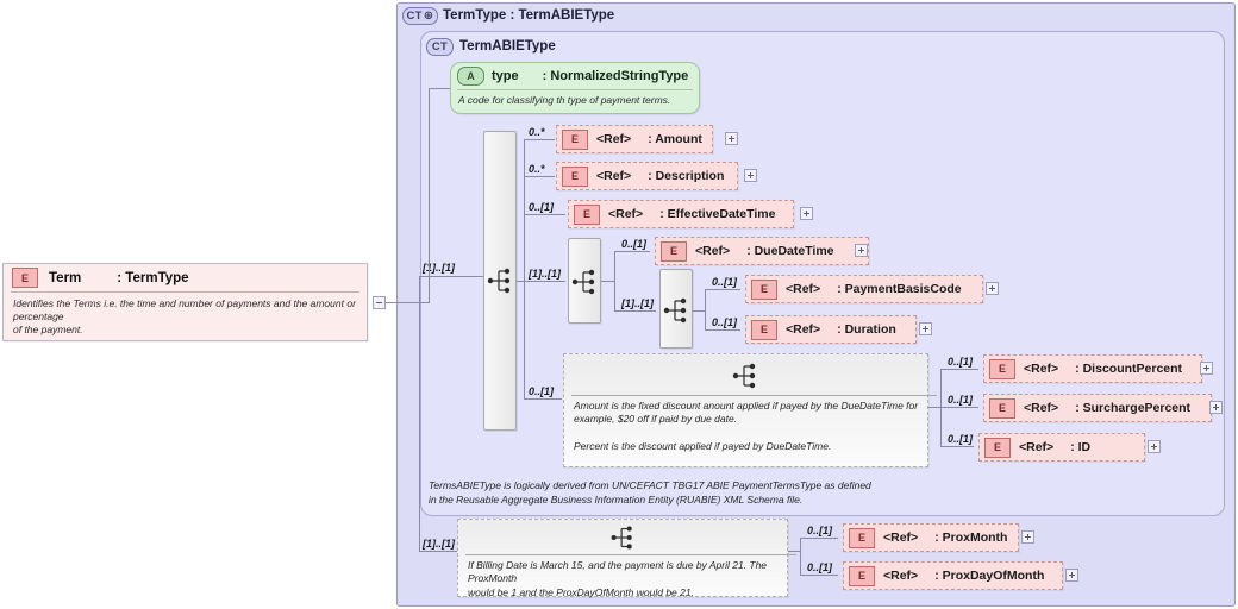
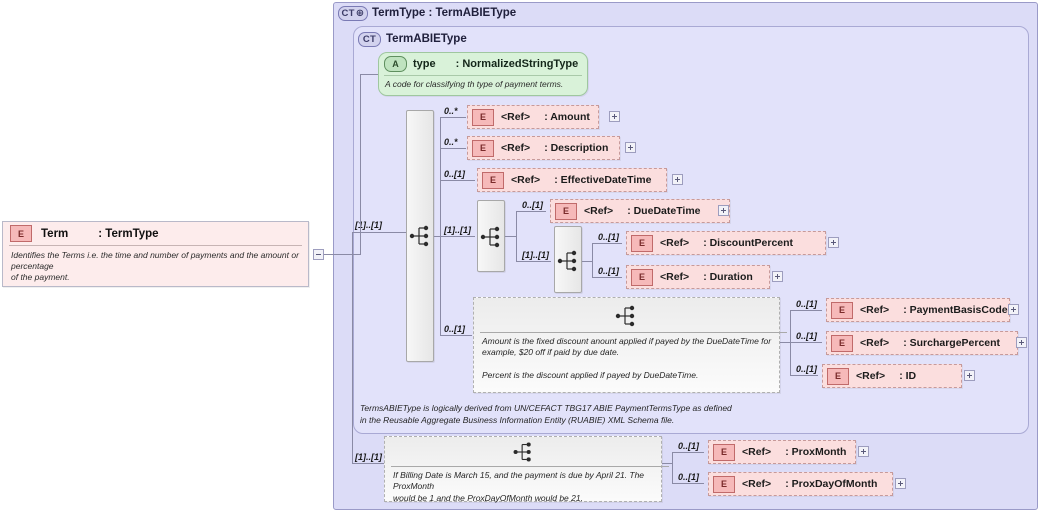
  CT
  ⊕
  TermType : TermABIEType
  CT
  TermABIEType
  E
  Term
  : TermType
  Identifies the Terms i.e. the time and number of payments and the amount or percentage
  of the payment.
  []..[1]
  A
  type
  : NormalizedStringType
  A code for classifying th type of payment terms.
  0..*
  0..*
  0..[1]
  [1]..[1]
  0..[1]
  E
  <Ref>
  : Amount
  E
  <Ref>
  : Description
  E
  <Ref>
  : EffectiveDateTime
  0..[1]
  [1]..[1]
  E
  <Ref>
  : DueDateTime
  0..[1]
  0..[1]
  E
  <Ref>
- : PaymentBasisCode
+ : DiscountPercent
  E
  <Ref>
  : Duration
  Amount is the fixed discount anount applied if payed by the DueDateTime for
  example, $20 off if paid by due date.
  Percent is the discount applied if payed by DueDateTime.
  0..[1]
  0..[1]
  0..[1]
  E
  <Ref>
- : DiscountPercent
+ : PaymentBasisCode
  E
  <Ref>
  : SurchargePercent
  E
  <Ref>
  : ID
  TermsABIEType is logically derived from UN/CEFACT TBG17 ABIE PaymentTermsType as defined
  in the Reusable Aggregate Business Information Entity (RUABIE) XML Schema file.
  [1]..[1]
  If Billing Date is March 15, and the payment is due by April 21. The ProxMonth
  would be 1 and the ProxDayOfMonth would be 21.
  0..[1]
  0..[1]
  E
  <Ref>
  : ProxMonth
  E
  <Ref>
  : ProxDayOfMonth
